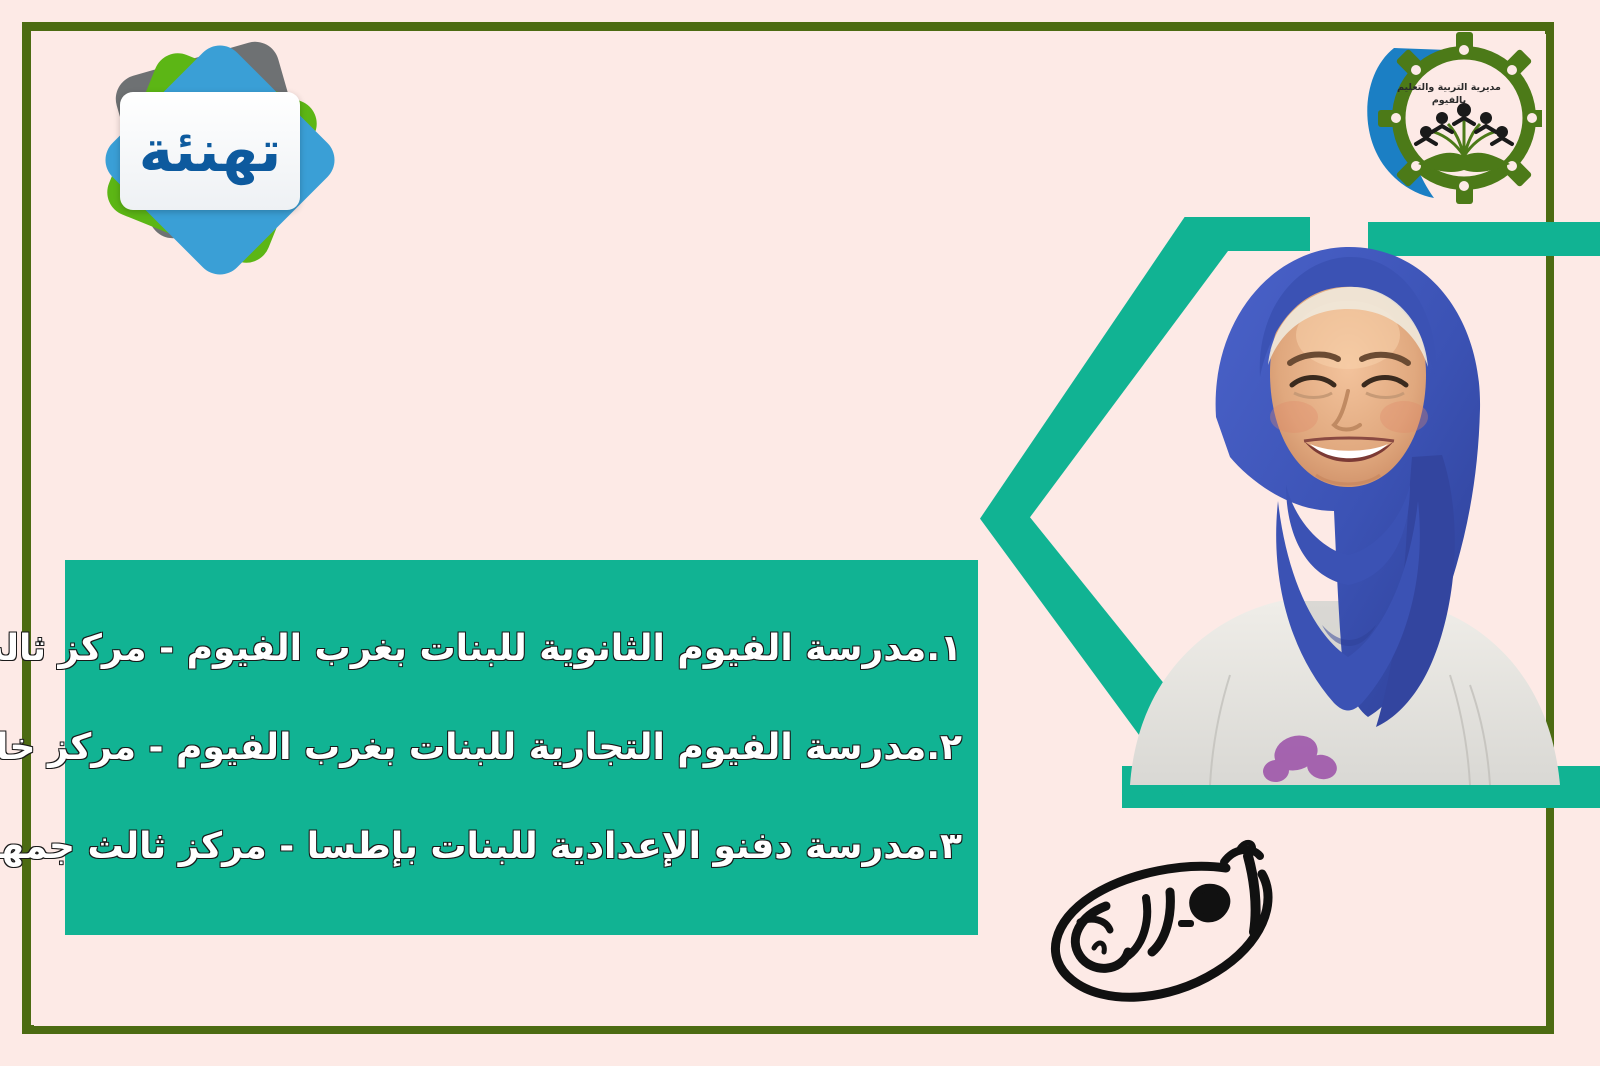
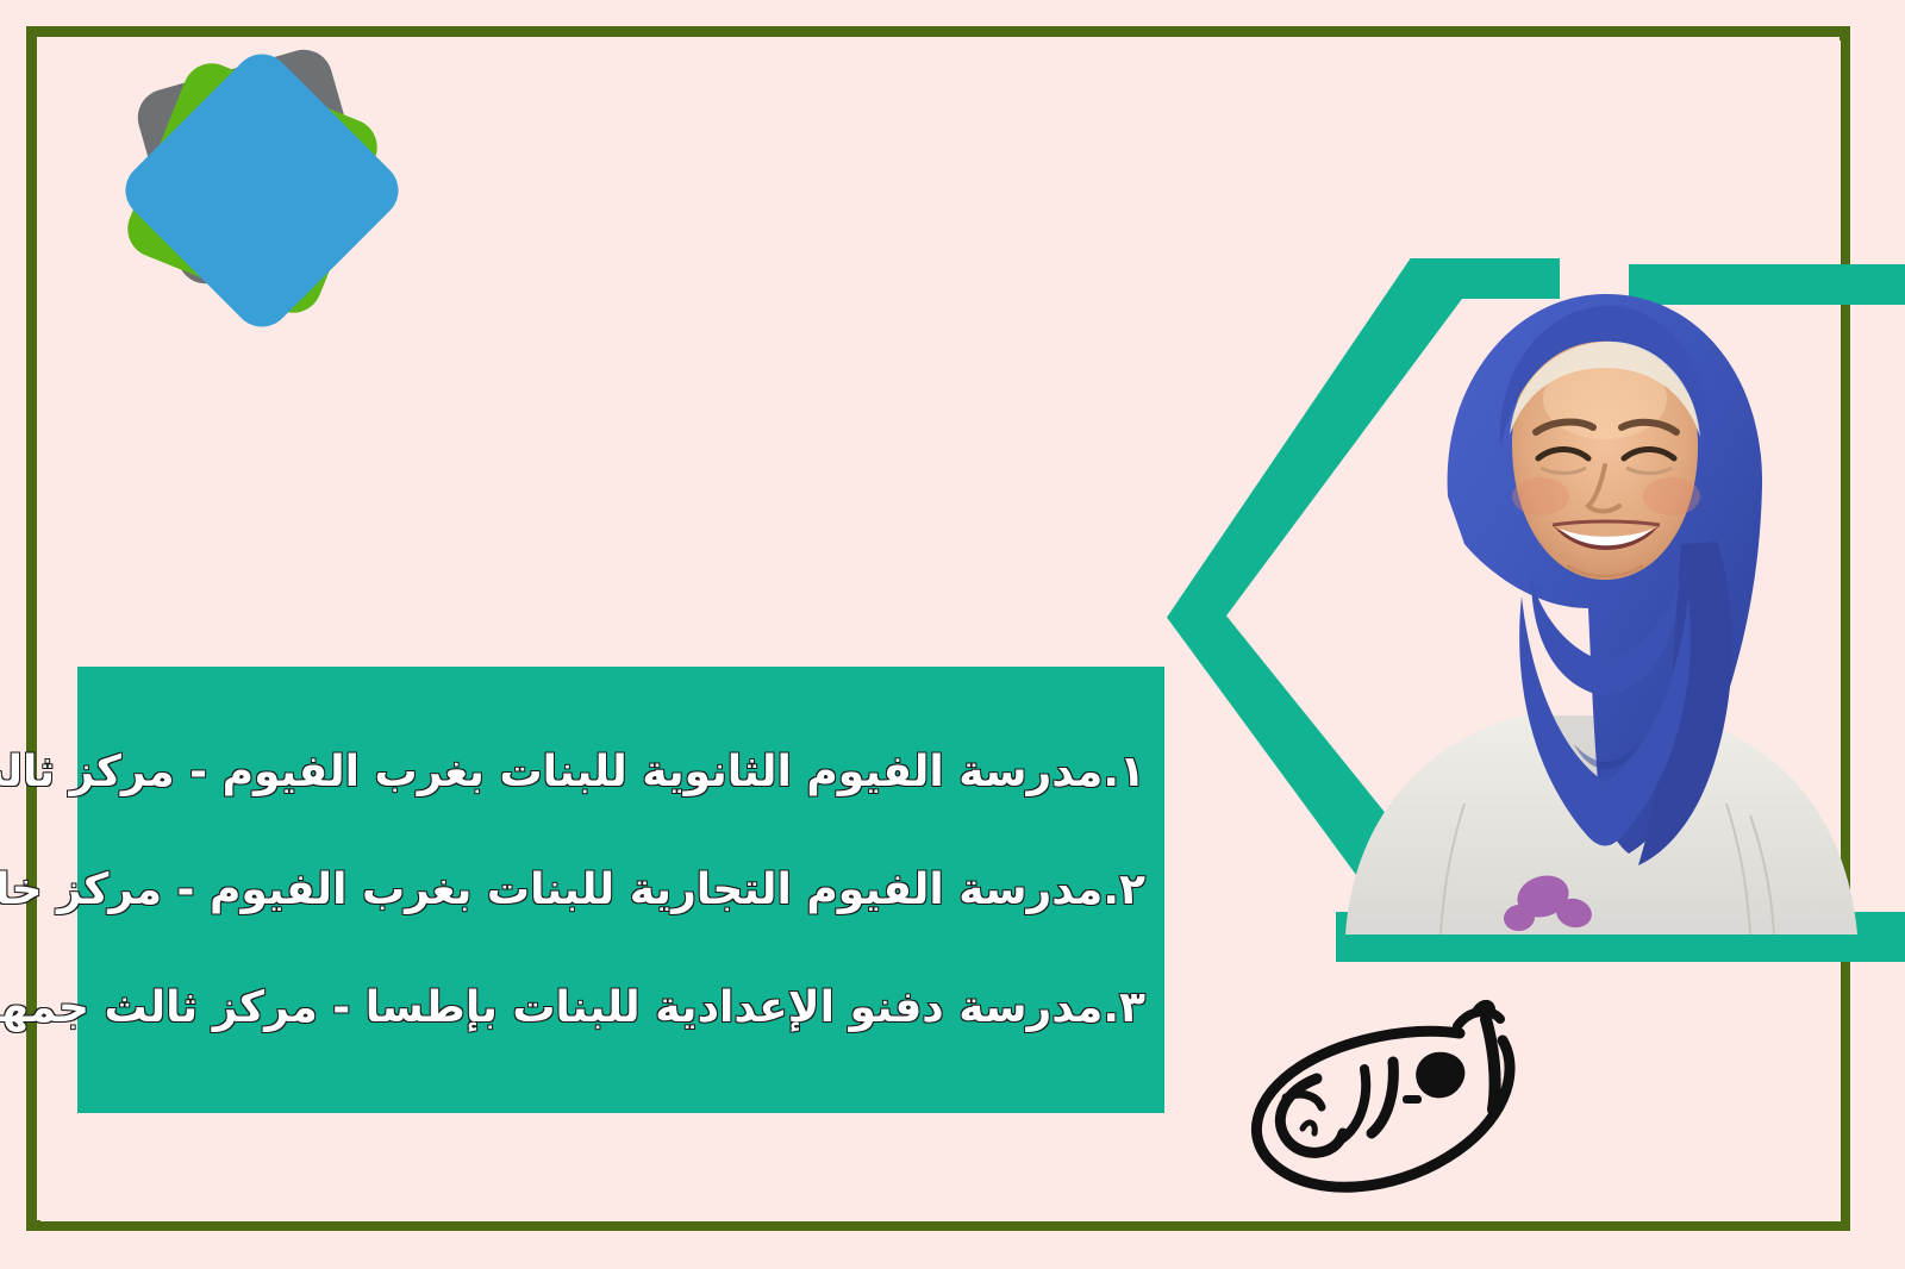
- تهنئة
- مديرية التربية والتعليم
- بالفيوم
  ١.مدرسة الفيوم الثانوية للبنات بغرب الفيوم - مركز ثال
  ٢.مدرسة الفيوم التجارية للبنات بغرب الفيوم - مركز خا
  ٣.مدرسة دفنو الإعدادية للبنات بإطسا - مركز ثالث جمه
